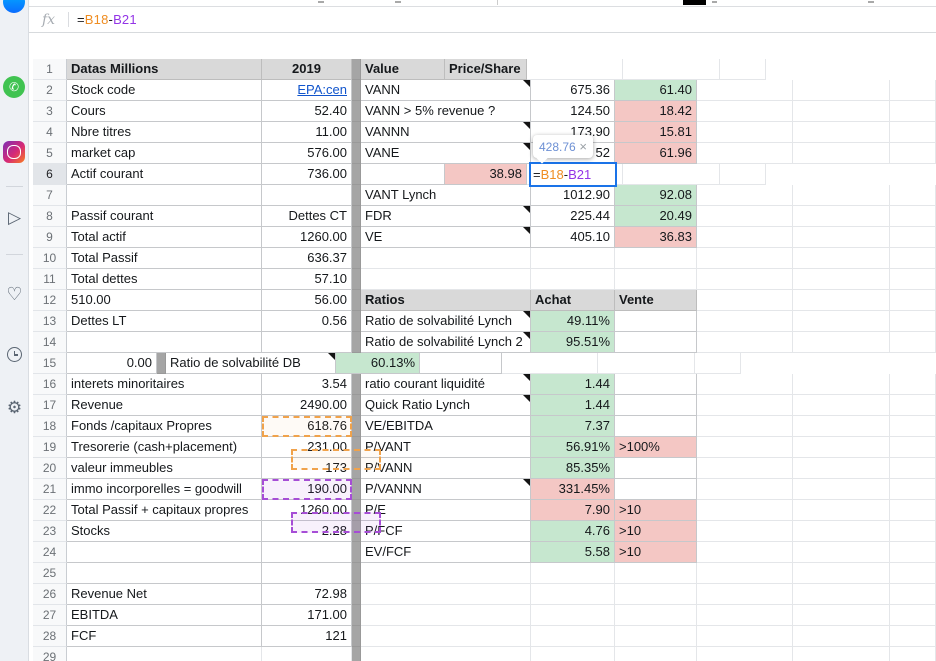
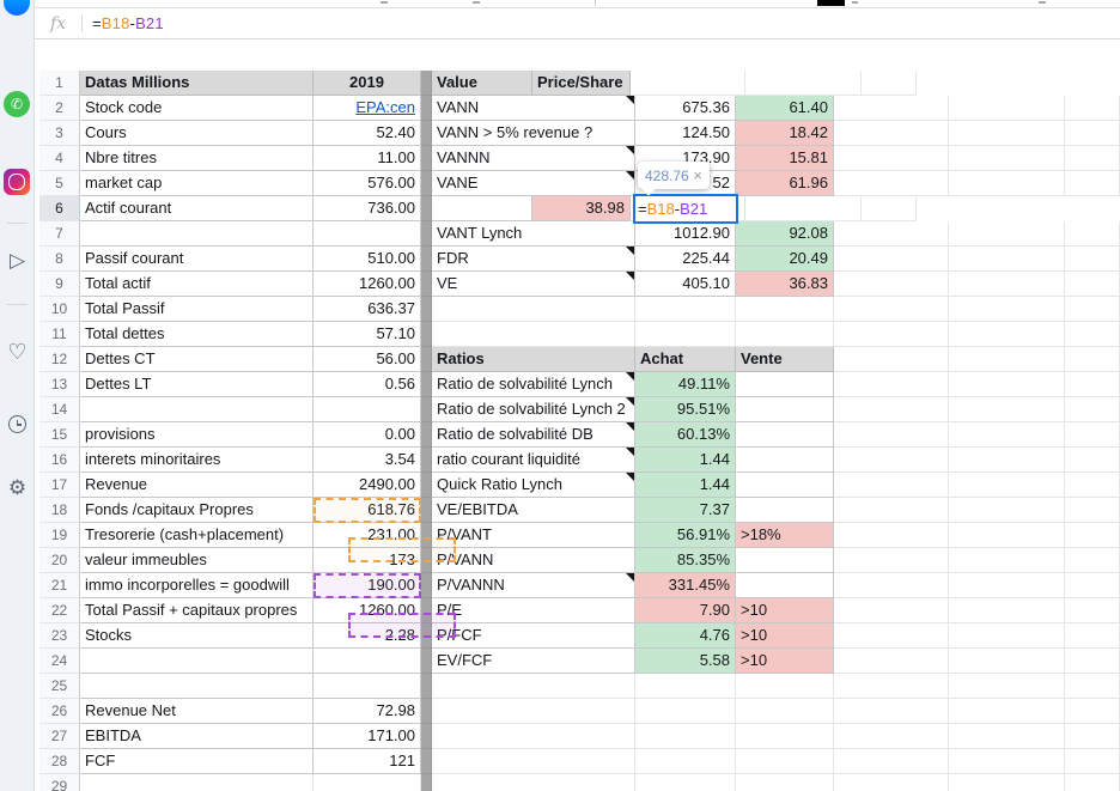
  ✆
  ▷
  ♡
  ⚙
  fx
  =B18-B21
  1
  Datas Millions
  2019
  Value
  Price/Share
  2
  Stock code
  EPA:cen
  VANN
  675.36
  61.40
  3
  Cours
  52.40
  VANN > 5% revenue ?
  124.50
  18.42
  4
  Nbre titres
  11.00
  VANNN
  173.90
  15.81
  5
  market cap
  576.00
  VANE
  52
  61.96
  6
  Actif courant
  736.00
  38.98
  7
  VANT Lynch
  1012.90
  92.08
  8
  Passif courant
- Dettes CT
+ 510.00
  FDR
  225.44
  20.49
  9
  Total actif
  1260.00
  VE
  405.10
  36.83
  10
  Total Passif
  636.37
  11
  Total dettes
  57.10
  12
- 510.00
+ Dettes CT
  56.00
  Ratios
  Achat
  Vente
  13
  Dettes LT
  0.56
  Ratio de solvabilité Lynch
  49.11%
  14
  Ratio de solvabilité Lynch 2
  95.51%
  15
+ provisions
  0.00
  Ratio de solvabilité DB
  60.13%
  16
  interets minoritaires
  3.54
  ratio courant liquidité
  1.44
  17
  Revenue
  2490.00
  Quick Ratio Lynch
  1.44
  18
  Fonds /capitaux Propres
  618.76
  VE/EBITDA
  7.37
  19
  Tresorerie (cash+placement)
  231.00
  P/VANT
  56.91%
- >100%
+ >18%
  20
  valeur immeubles
  173
  P/VANN
  85.35%
  21
  immo incorporelles = goodwill
  190.00
  P/VANNN
  331.45%
  22
  Total Passif + capitaux propres
  1260.00
  P/E
  7.90
  >10
  23
  Stocks
  2.28
  P/FCF
  4.76
  >10
  24
  EV/FCF
  5.58
  >10
  25
  26
  Revenue Net
  72.98
  27
  EBITDA
  171.00
  28
  FCF
  121
  29
  =B18-B21
  428.76
  ×
